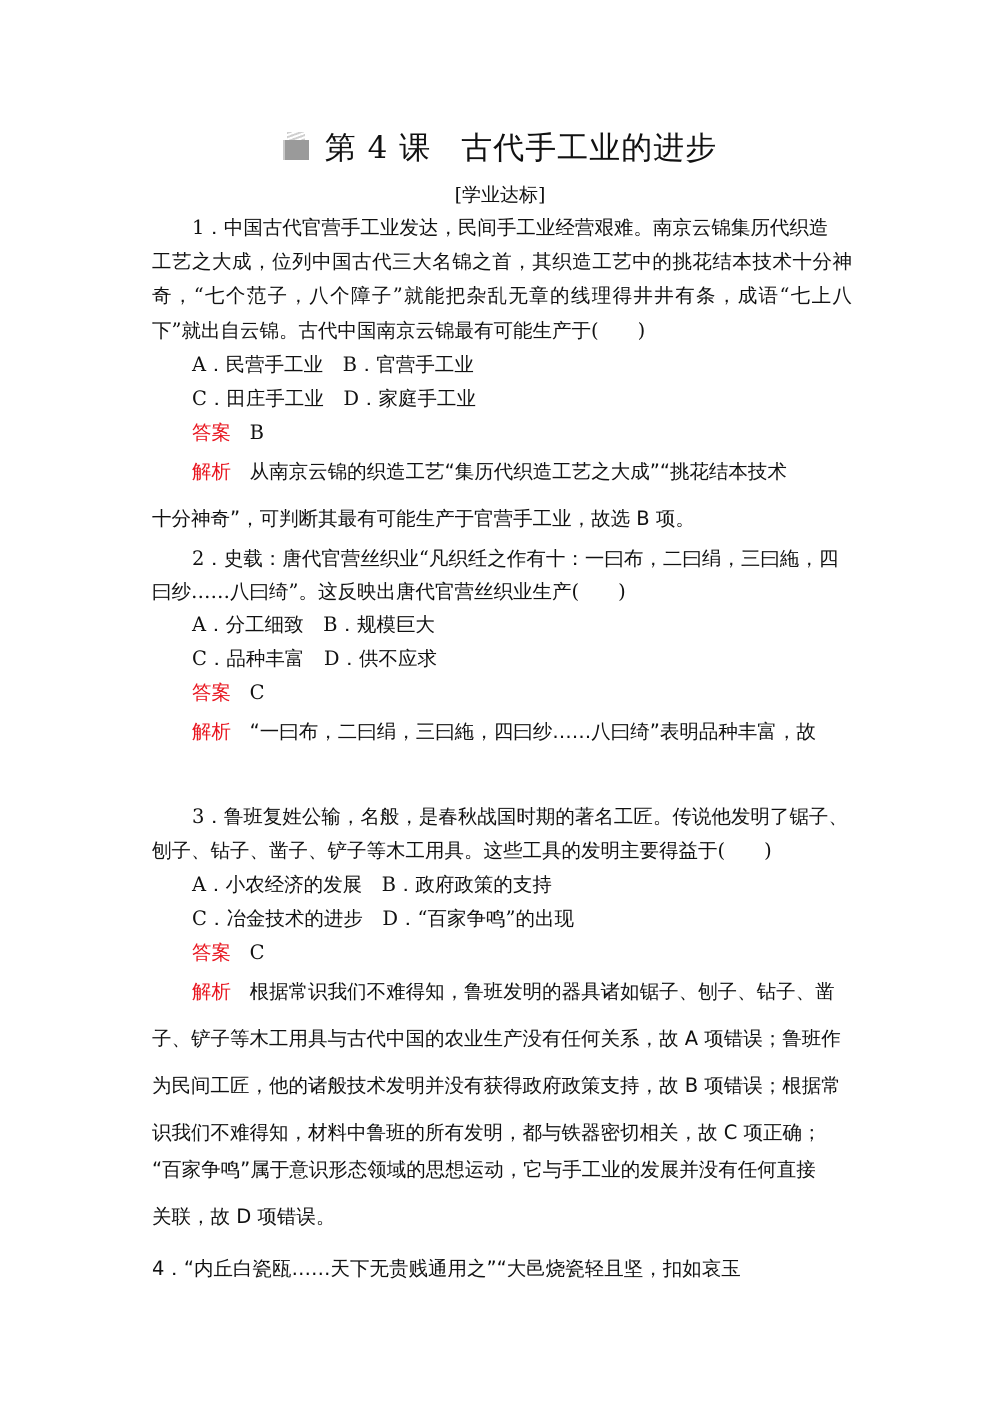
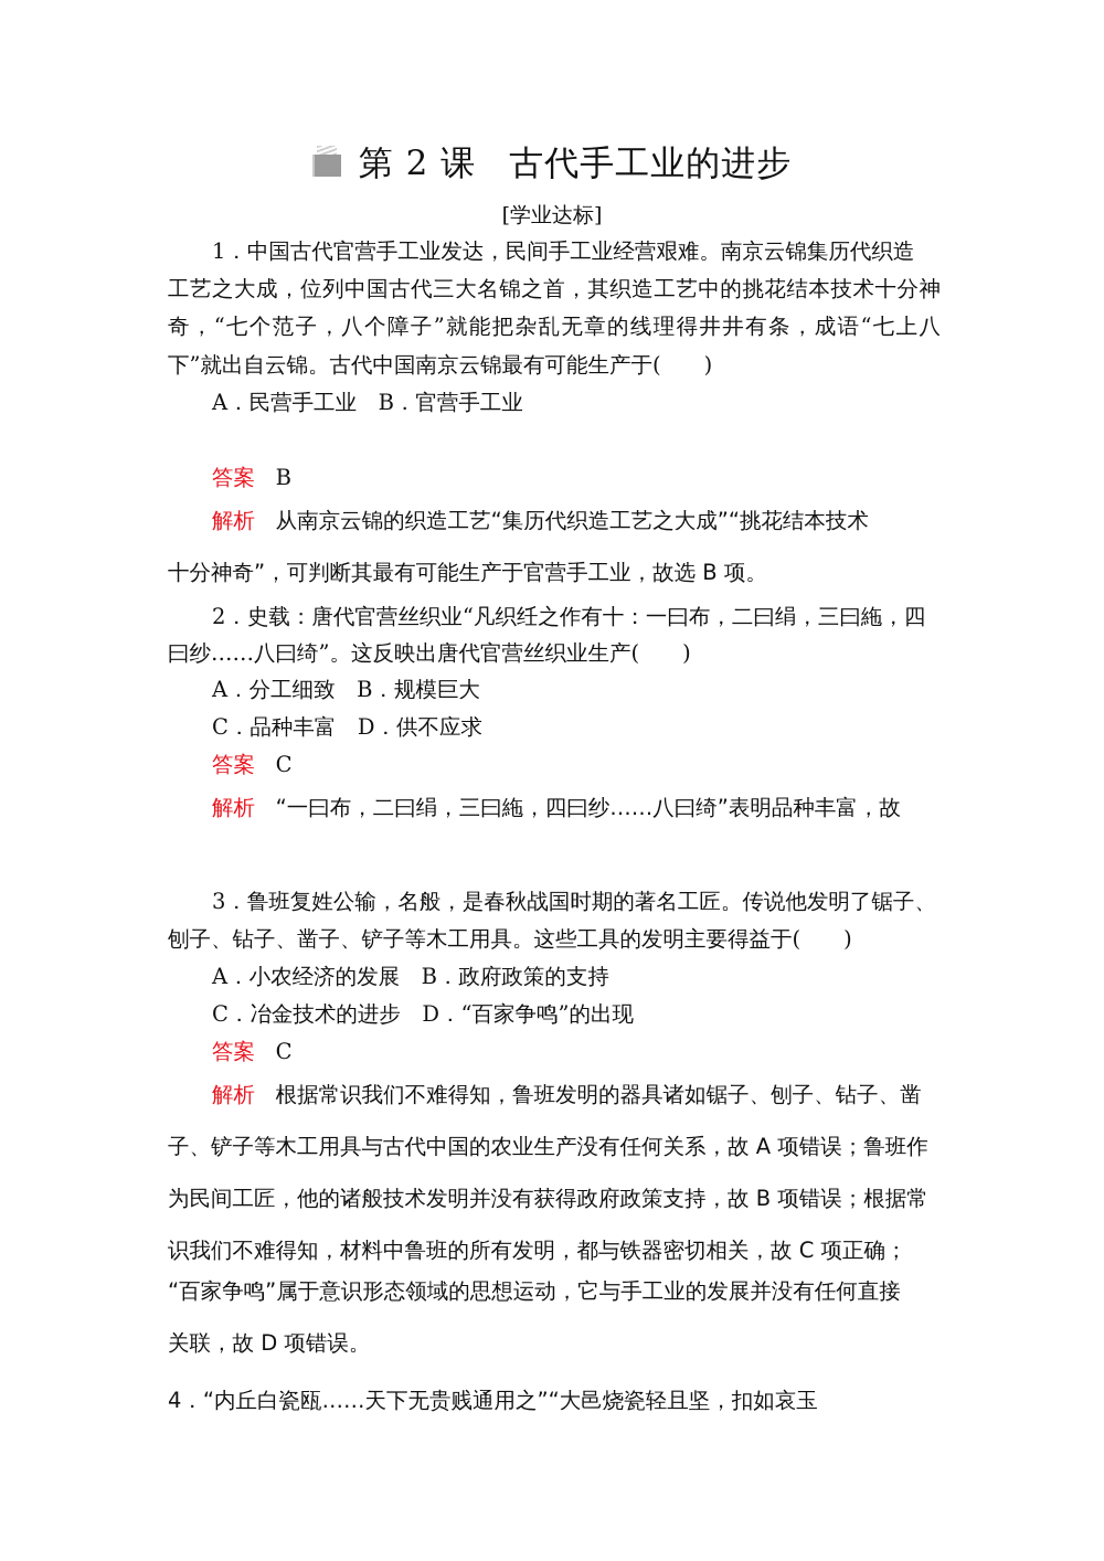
- 第 4 课 古代手工业的进步
+ 第 2 课 古代手工业的进步
  [学业达标]
  1．中国古代官营手工业发达，民间手工业经营艰难。南京云锦集历代织造
  工艺之大成，位列中国古代三大名锦之首，其织造工艺中的挑花结本技术十分神
  奇，“七个范子，八个障子”就能把杂乱无章的线理得井井有条，成语“七上八
  下”就出自云锦。古代中国南京云锦最有可能生产于( )
  A．民营手工业 B．官营手工业
- C．田庄手工业 D．家庭手工业
  答案 B
  解析 从南京云锦的织造工艺“集历代织造工艺之大成”“挑花结本技术
  十分神奇”，可判断其最有可能生产于官营手工业，故选 B 项。
  2．史载：唐代官营丝织业“凡织纴之作有十：一曰布，二曰绢，三曰絁，四
  曰纱……八曰绮”。这反映出唐代官营丝织业生产( )
  A．分工细致 B．规模巨大
  C．品种丰富 D．供不应求
  答案 C
  解析 “一曰布，二曰绢，三曰絁，四曰纱……八曰绮”表明品种丰富，故
  3．鲁班复姓公输，名般，是春秋战国时期的著名工匠。传说他发明了锯子、
  刨子、钻子、凿子、铲子等木工用具。这些工具的发明主要得益于( )
  A．小农经济的发展 B．政府政策的支持
  C．冶金技术的进步 D．“百家争鸣”的出现
  答案 C
  解析 根据常识我们不难得知，鲁班发明的器具诸如锯子、刨子、钻子、凿
  子、铲子等木工用具与古代中国的农业生产没有任何关系，故 A 项错误；鲁班作
  为民间工匠，他的诸般技术发明并没有获得政府政策支持，故 B 项错误；根据常
  识我们不难得知，材料中鲁班的所有发明，都与铁器密切相关，故 C 项正确；
  “百家争鸣”属于意识形态领域的思想运动，它与手工业的发展并没有任何直接
  关联，故 D 项错误。
  4．“内丘白瓷瓯……天下无贵贱通用之”“大邑烧瓷轻且坚，扣如哀玉
